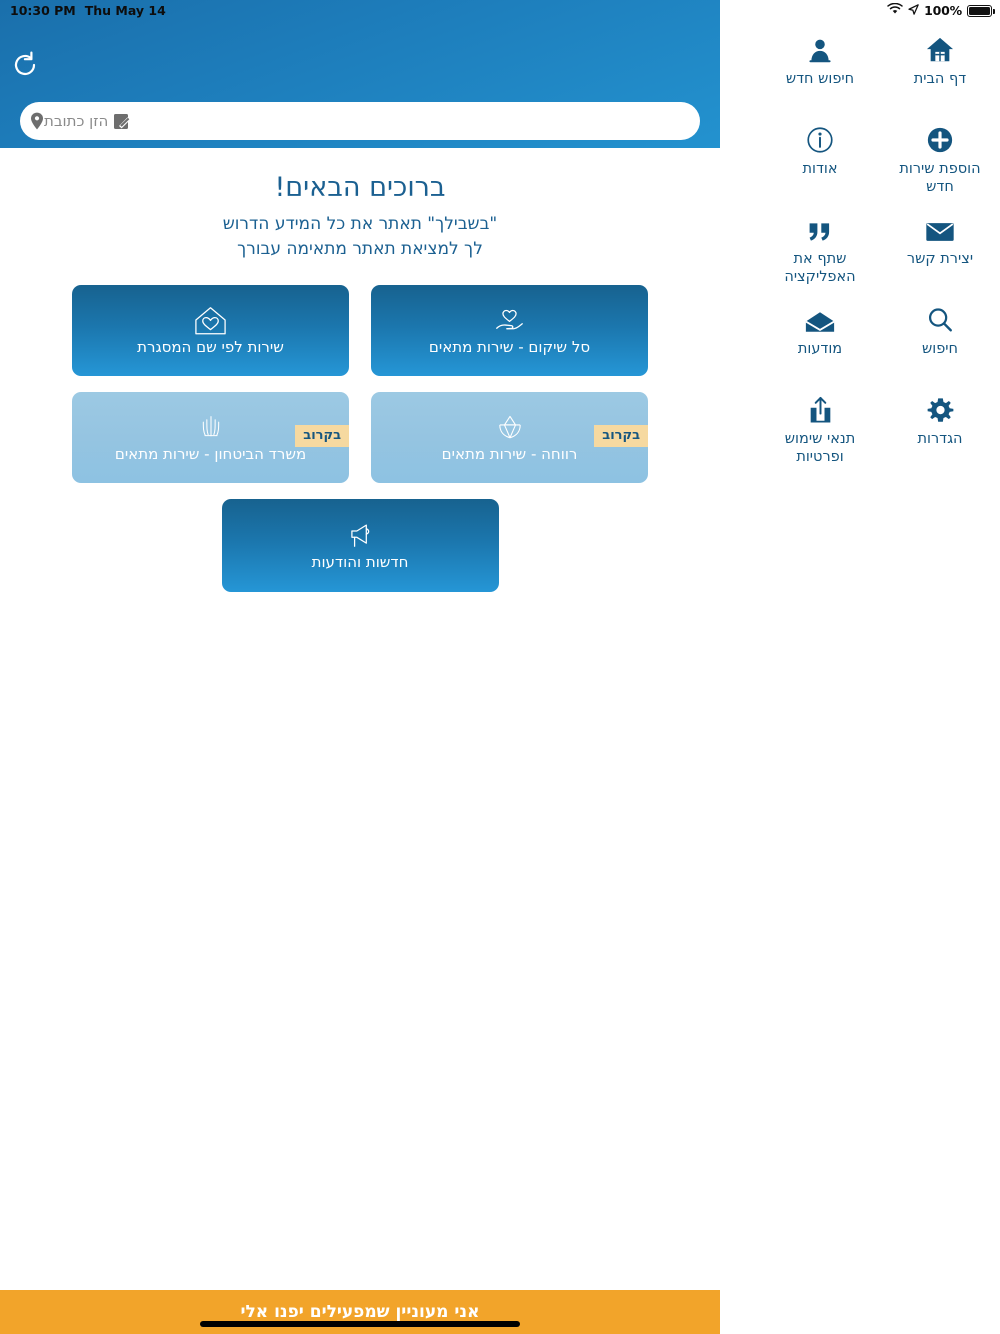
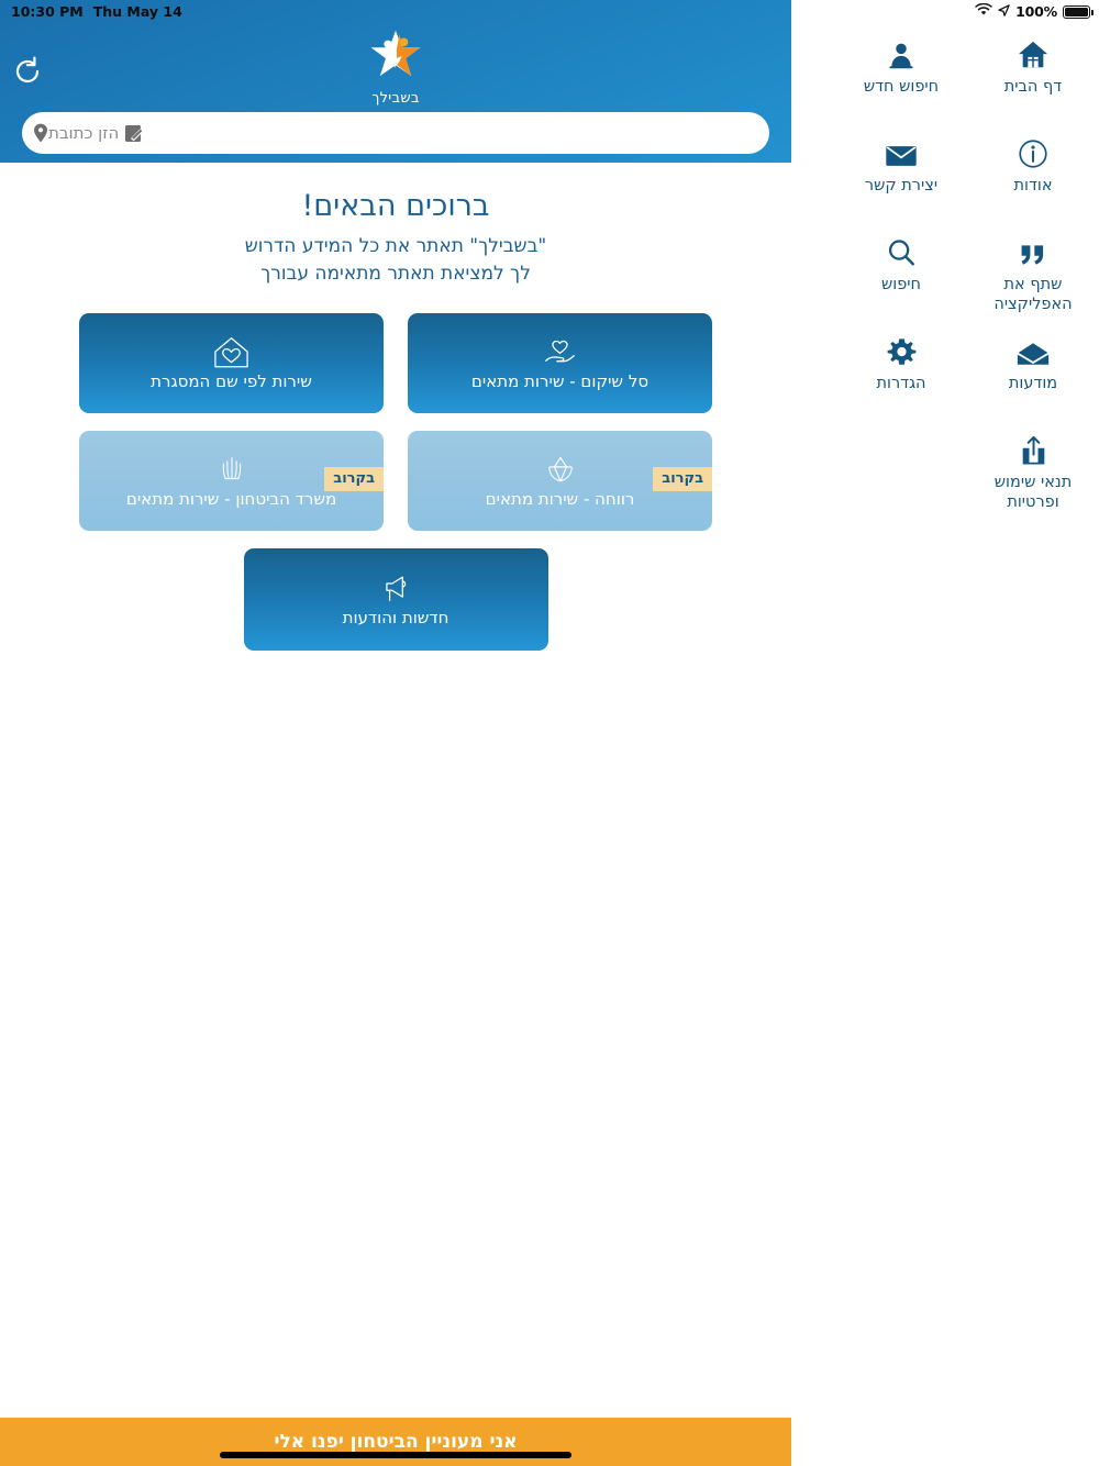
+ בשבילך
  הזן כתובת
  ברוכים הבאים!
  "בשבילך" תאתר את כל המידע הדרוש
  לך למציאת תאתר מתאימה עבורך
  שירות לפי שם המסגרת
  סל שיקום - שירות מתאים
  בקרוב
  משרד הביטחון - שירות מתאים
  בקרוב
  רווחה - שירות מתאים
  חדשות והודעות
- אני מעוניין שמפעילים יפנו אלי
+ אני מעוניין הביטחון יפנו אלי
  10:30 PM
  Thu May 14
  100%
  דף הבית
  חיפוש חדש
- הוספת שירות חדש
  אודות
  יצירת קשר
  שתף את האפליקציה
  חיפוש
  מודעות
  הגדרות
  תנאי שימוש ופרטיות
